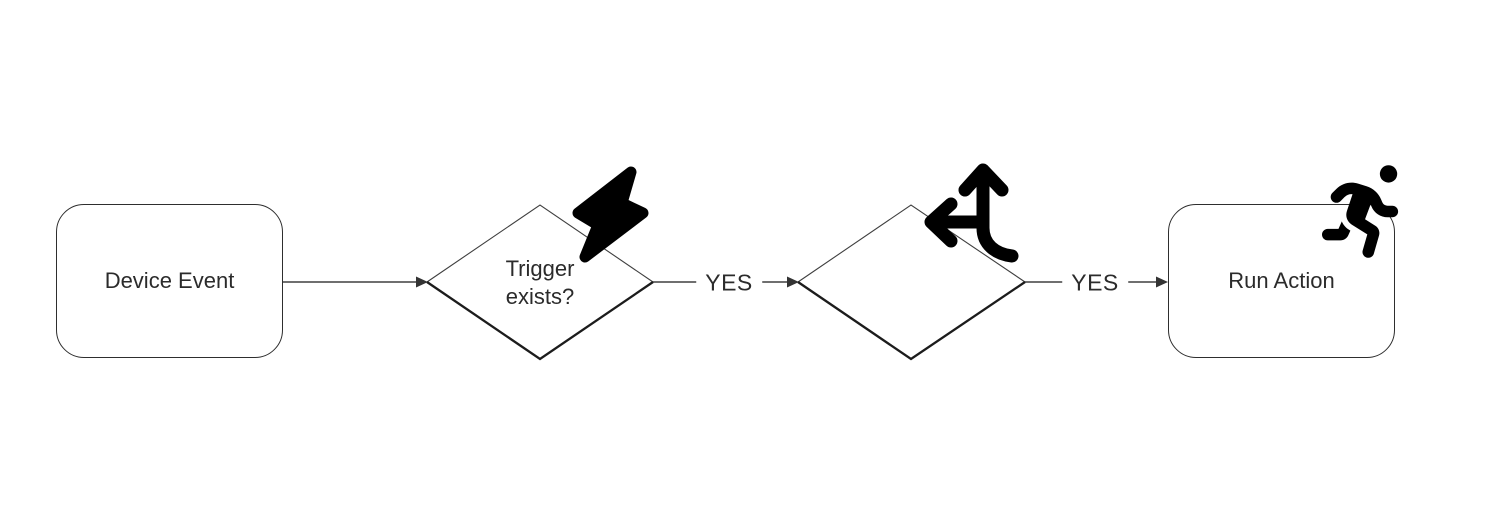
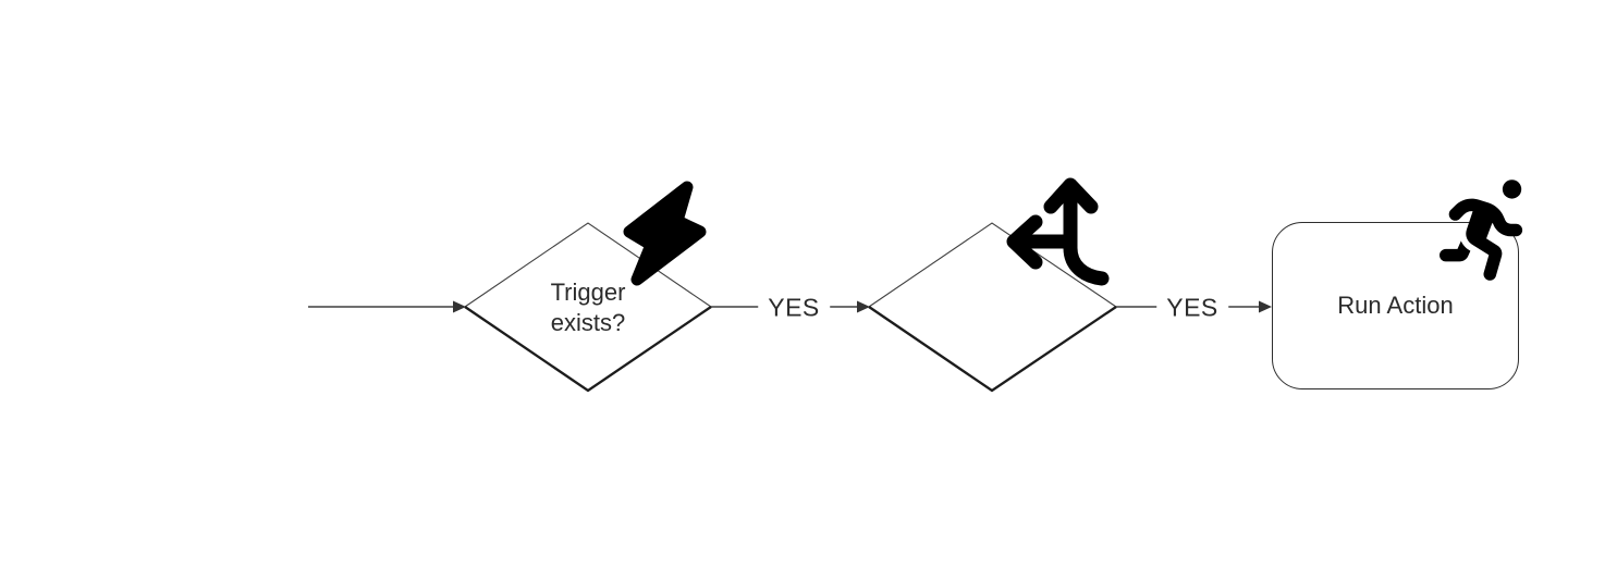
- Device Event
  Run Action
  Trigger
  exists?
  YES
  YES
